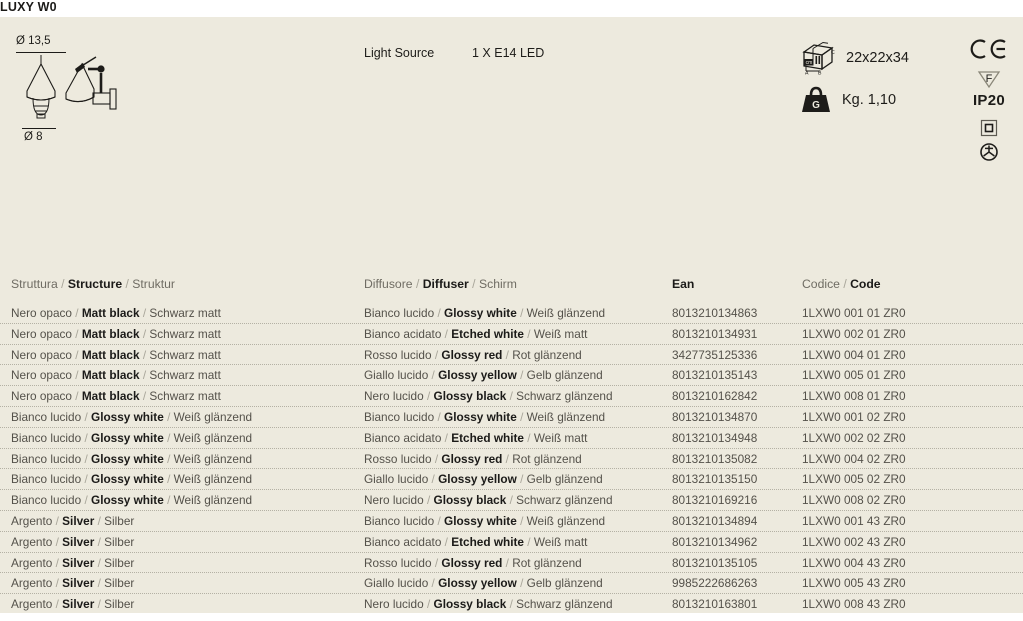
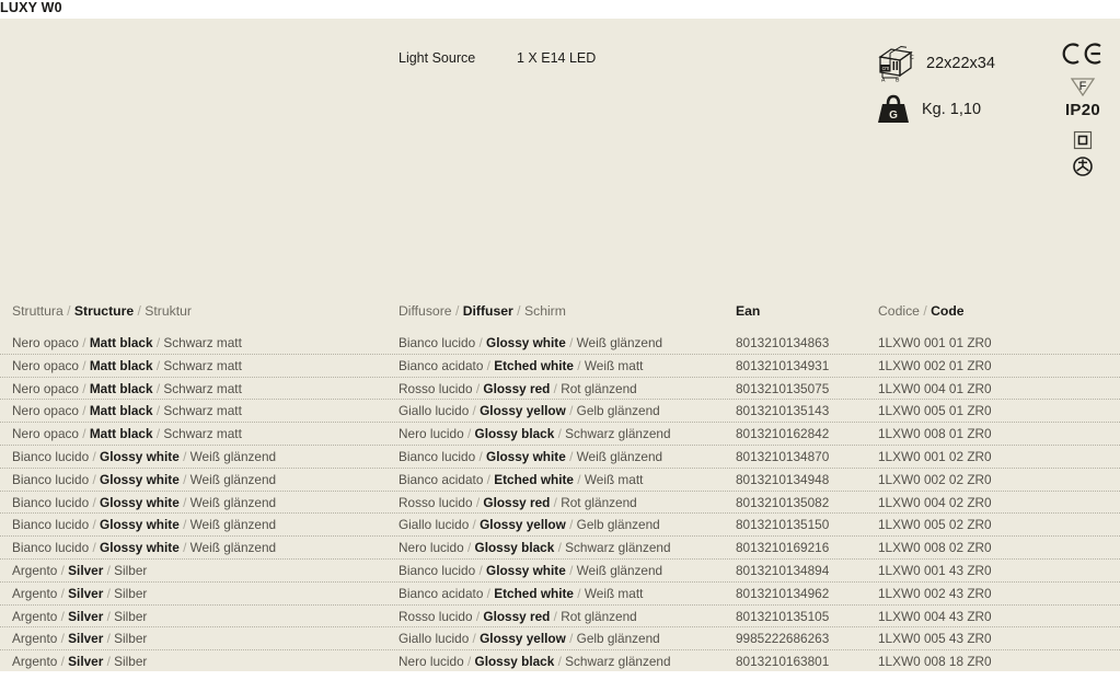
  LUXY W0
- Ø 13,5
- Ø 8
  Light Source
  1 X E14 LED
  22x22x34
  G
  Kg. 1,10
  F
  IP20
  Struttura / Structure / Struktur
  Diffusore / Diffuser / Schirm
  Ean
  Codice / Code
  Nero opaco / Matt black / Schwarz matt
  Bianco lucido / Glossy white / Weiß glänzend
  8013210134863
  1LXW0 001 01 ZR0
  Nero opaco / Matt black / Schwarz matt
  Bianco acidato / Etched white / Weiß matt
  8013210134931
  1LXW0 002 01 ZR0
  Nero opaco / Matt black / Schwarz matt
  Rosso lucido / Glossy red / Rot glänzend
- 3427735125336
+ 8013210135075
  1LXW0 004 01 ZR0
  Nero opaco / Matt black / Schwarz matt
  Giallo lucido / Glossy yellow / Gelb glänzend
  8013210135143
  1LXW0 005 01 ZR0
  Nero opaco / Matt black / Schwarz matt
  Nero lucido / Glossy black / Schwarz glänzend
  8013210162842
  1LXW0 008 01 ZR0
  Bianco lucido / Glossy white / Weiß glänzend
  Bianco lucido / Glossy white / Weiß glänzend
  8013210134870
  1LXW0 001 02 ZR0
  Bianco lucido / Glossy white / Weiß glänzend
  Bianco acidato / Etched white / Weiß matt
  8013210134948
  1LXW0 002 02 ZR0
  Bianco lucido / Glossy white / Weiß glänzend
  Rosso lucido / Glossy red / Rot glänzend
  8013210135082
  1LXW0 004 02 ZR0
  Bianco lucido / Glossy white / Weiß glänzend
  Giallo lucido / Glossy yellow / Gelb glänzend
  8013210135150
  1LXW0 005 02 ZR0
  Bianco lucido / Glossy white / Weiß glänzend
  Nero lucido / Glossy black / Schwarz glänzend
  8013210169216
  1LXW0 008 02 ZR0
  Argento / Silver / Silber
  Bianco lucido / Glossy white / Weiß glänzend
  8013210134894
  1LXW0 001 43 ZR0
  Argento / Silver / Silber
  Bianco acidato / Etched white / Weiß matt
  8013210134962
  1LXW0 002 43 ZR0
  Argento / Silver / Silber
  Rosso lucido / Glossy red / Rot glänzend
  8013210135105
  1LXW0 004 43 ZR0
  Argento / Silver / Silber
  Giallo lucido / Glossy yellow / Gelb glänzend
  9985222686263
  1LXW0 005 43 ZR0
  Argento / Silver / Silber
  Nero lucido / Glossy black / Schwarz glänzend
  8013210163801
- 1LXW0 008 43 ZR0
+ 1LXW0 008 18 ZR0
